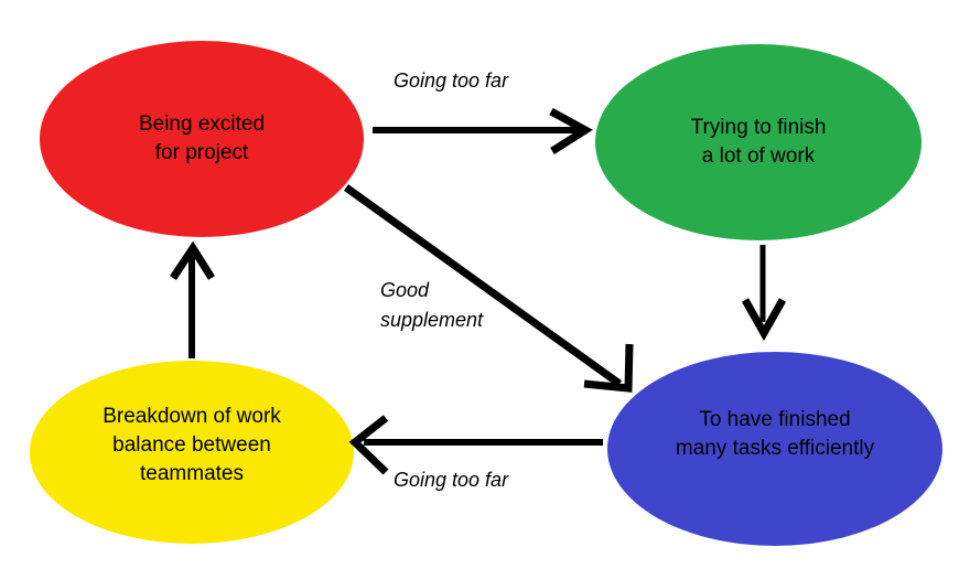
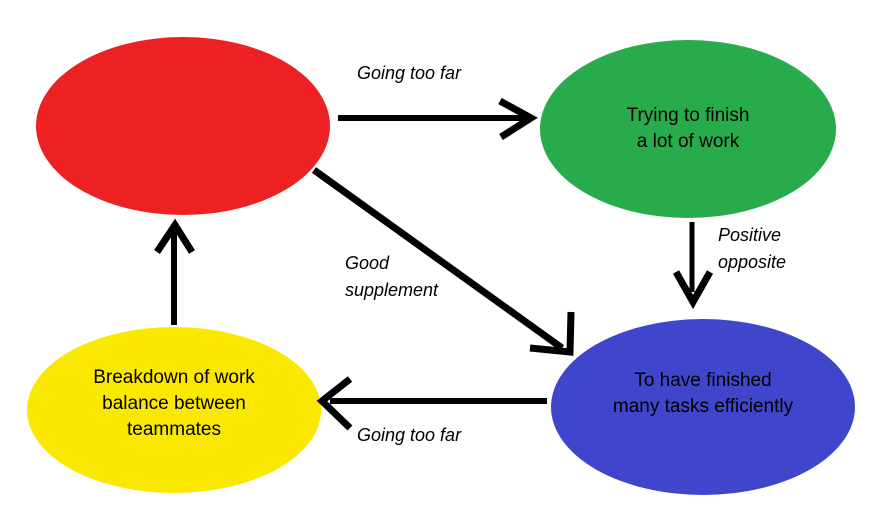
- Being excited
- for project
  Trying to finish
  a lot of work
  Breakdown of work
  balance between
  teammates
  To have finished
  many tasks efficiently
  Going too far
+ Positive
+ opposite
  Going too far
  Good
  supplement
